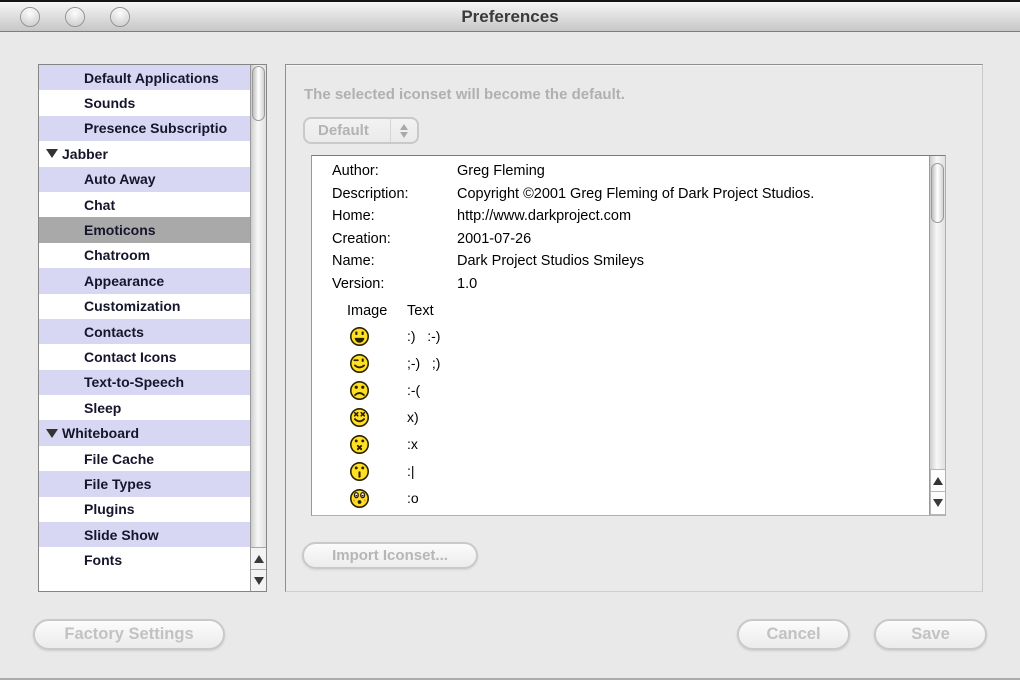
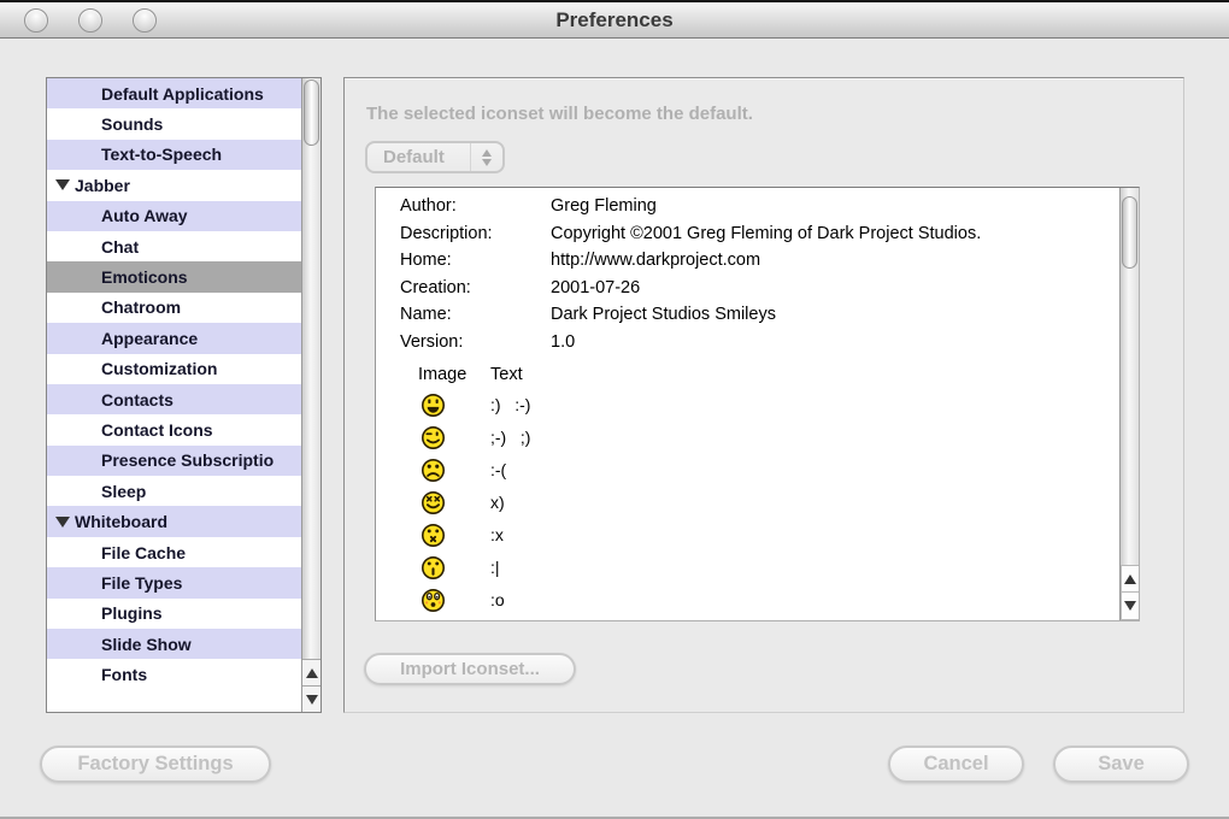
  Preferences
  Default Applications
  Sounds
- Presence Subscriptio
+ Text-to-Speech
  Jabber
  Auto Away
  Chat
  Emoticons
  Chatroom
  Appearance
  Customization
  Contacts
  Contact Icons
- Text-to-Speech
+ Presence Subscriptio
  Sleep
  Whiteboard
  File Cache
  File Types
  Plugins
  Slide Show
  Fonts
  The selected iconset will become the default.
  Default
  Author: Greg Fleming
  Description: Copyright ©2001 Greg Fleming of Dark Project Studios.
  Home: http://www.darkproject.com
  Creation: 2001-07-26
  Name: Dark Project Studios Smileys
  Version: 1.0
  Image
  Text
  :) :-)
  ;-) ;)
  :-(
  x)
  :x
  :|
  :o
  Import Iconset...
  Factory Settings
  Cancel
  Save
